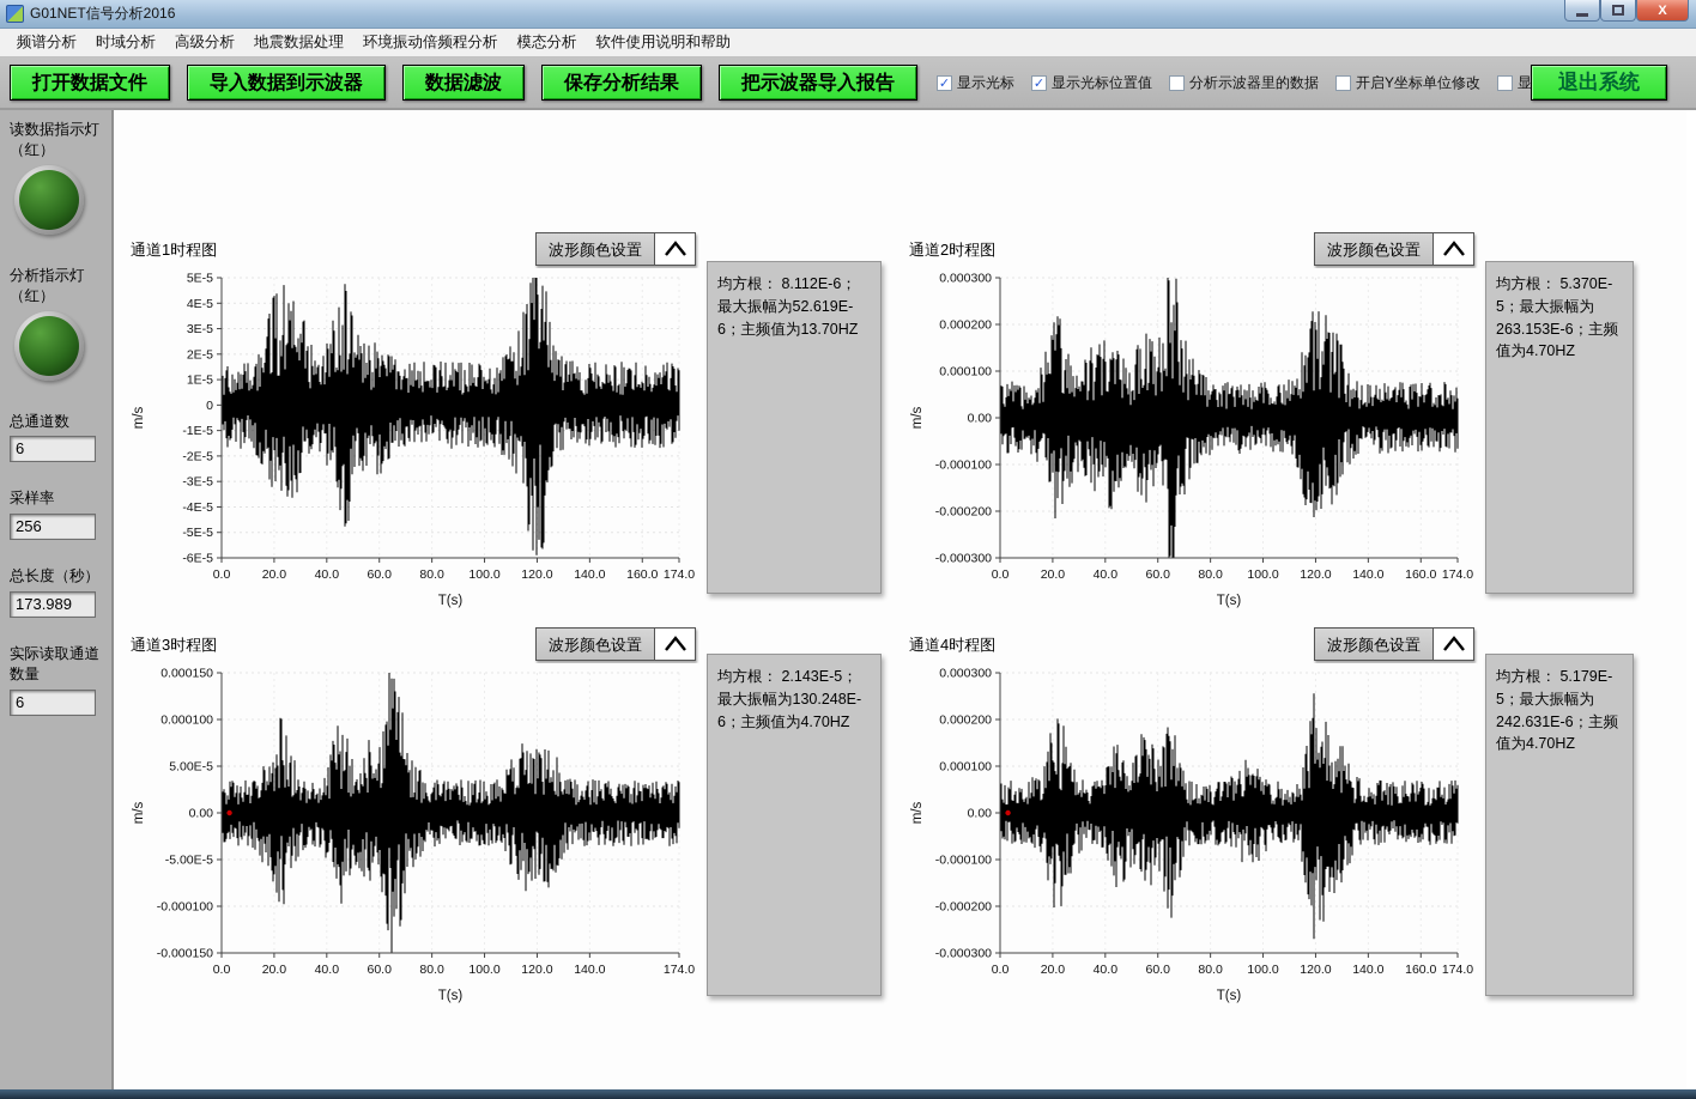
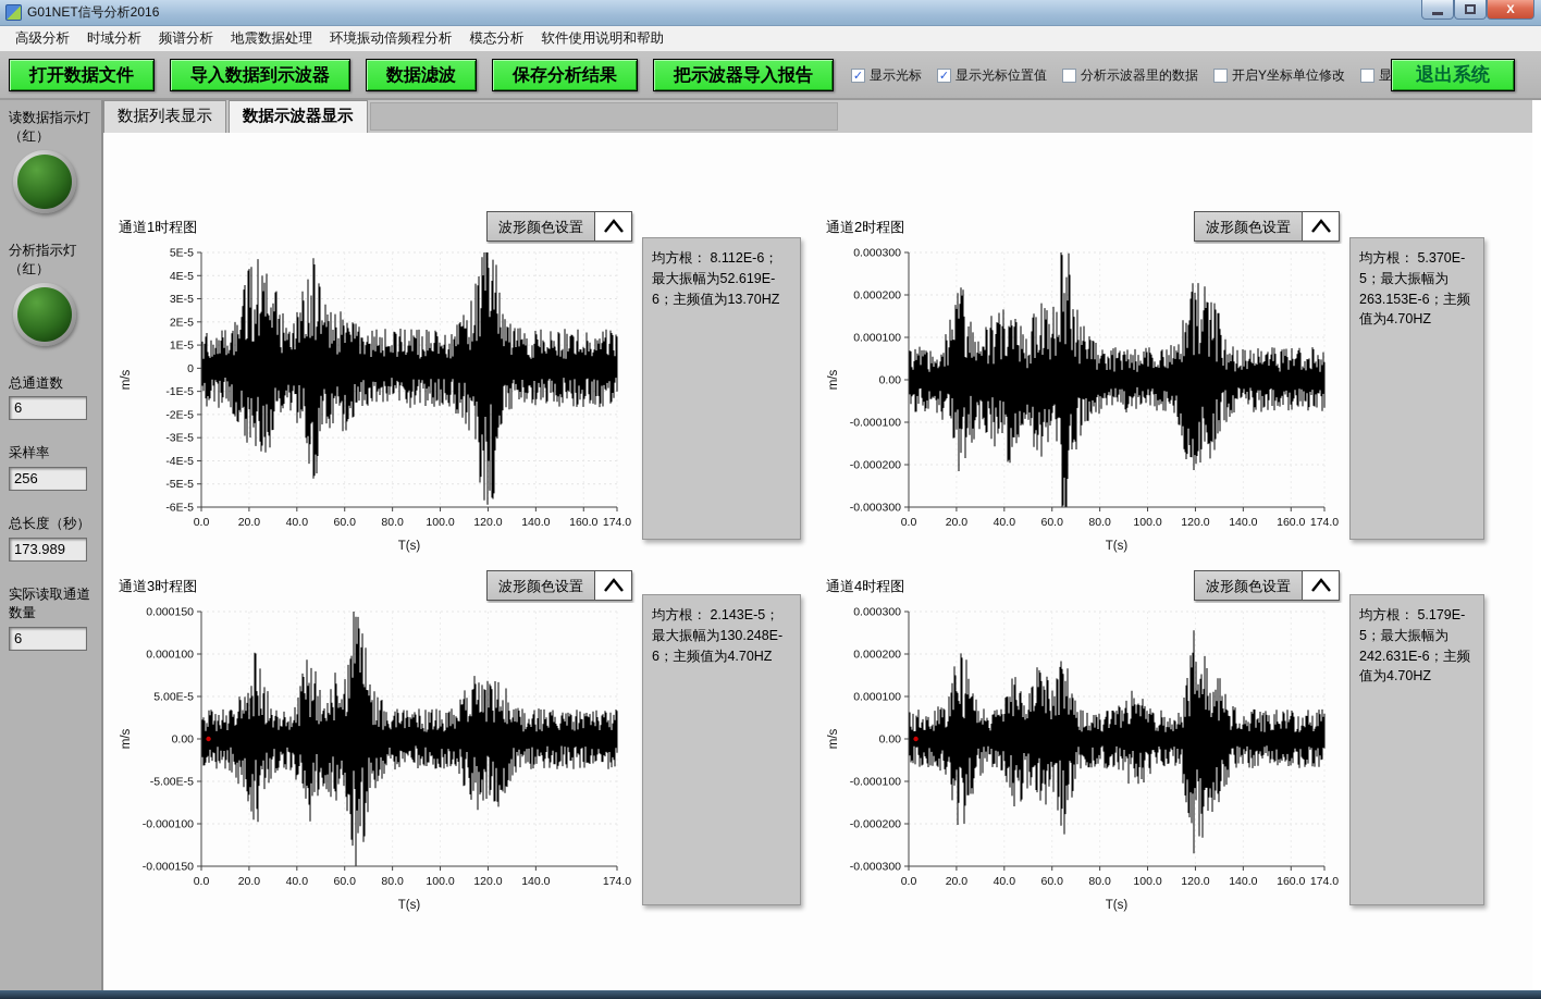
  G01NET信号分析2016
  X
- 频谱分析
+ 高级分析
  时域分析
- 高级分析
+ 频谱分析
  地震数据处理
  环境振动倍频程分析
  模态分析
  软件使用说明和帮助
  打开数据文件
  导入数据到示波器
  数据滤波
  保存分析结果
  把示波器导入报告
  ✓
  显示光标
  ✓
  显示光标位置值
  分析示波器里的数据
  开启Y坐标单位修改
  退出系统
  读数据指示灯（红）
  分析指示灯（红）
  总通道数
  6
  采样率
  256
  总长度（秒）
  173.989
  实际读取通道数量
  6
+ 数据列表显示
+ 数据示波器显示
  通道1时程图
  波形颜色设置
  5E-5
  4E-5
  3E-5
  2E-5
  1E-5
  0
  -1E-5
  -2E-5
  -3E-5
  -4E-5
  -5E-5
  -6E-5
  0.0
  20.0
  40.0
  60.0
  80.0
  100.0
  120.0
  140.0
  160.0
  174.0
  T(s)
  均方根： 8.112E-6；最大振幅为52.619E-6；主频值为13.70HZ
  通道2时程图
  波形颜色设置
  0.000300
  0.000200
  0.000100
  0.00
  -0.000100
  -0.000200
  -0.000300
  0.0
  20.0
  40.0
  60.0
  80.0
  100.0
  120.0
  140.0
  160.0
  174.0
  T(s)
  均方根： 5.370E-5；最大振幅为263.153E-6；主频值为4.70HZ
  通道3时程图
  波形颜色设置
  0.000150
  0.000100
  5.00E-5
  0.00
  -5.00E-5
  -0.000100
  -0.000150
  0.0
  20.0
  40.0
  60.0
  80.0
  100.0
  120.0
  140.0
  174.0
  T(s)
  均方根： 2.143E-5；最大振幅为130.248E-6；主频值为4.70HZ
  通道4时程图
  波形颜色设置
  0.000300
  0.000200
  0.000100
  0.00
  -0.000100
  -0.000200
  -0.000300
  0.0
  20.0
  40.0
  60.0
  80.0
  100.0
  120.0
  140.0
  160.0
  174.0
  T(s)
  均方根： 5.179E-5；最大振幅为242.631E-6；主频值为4.70HZ
